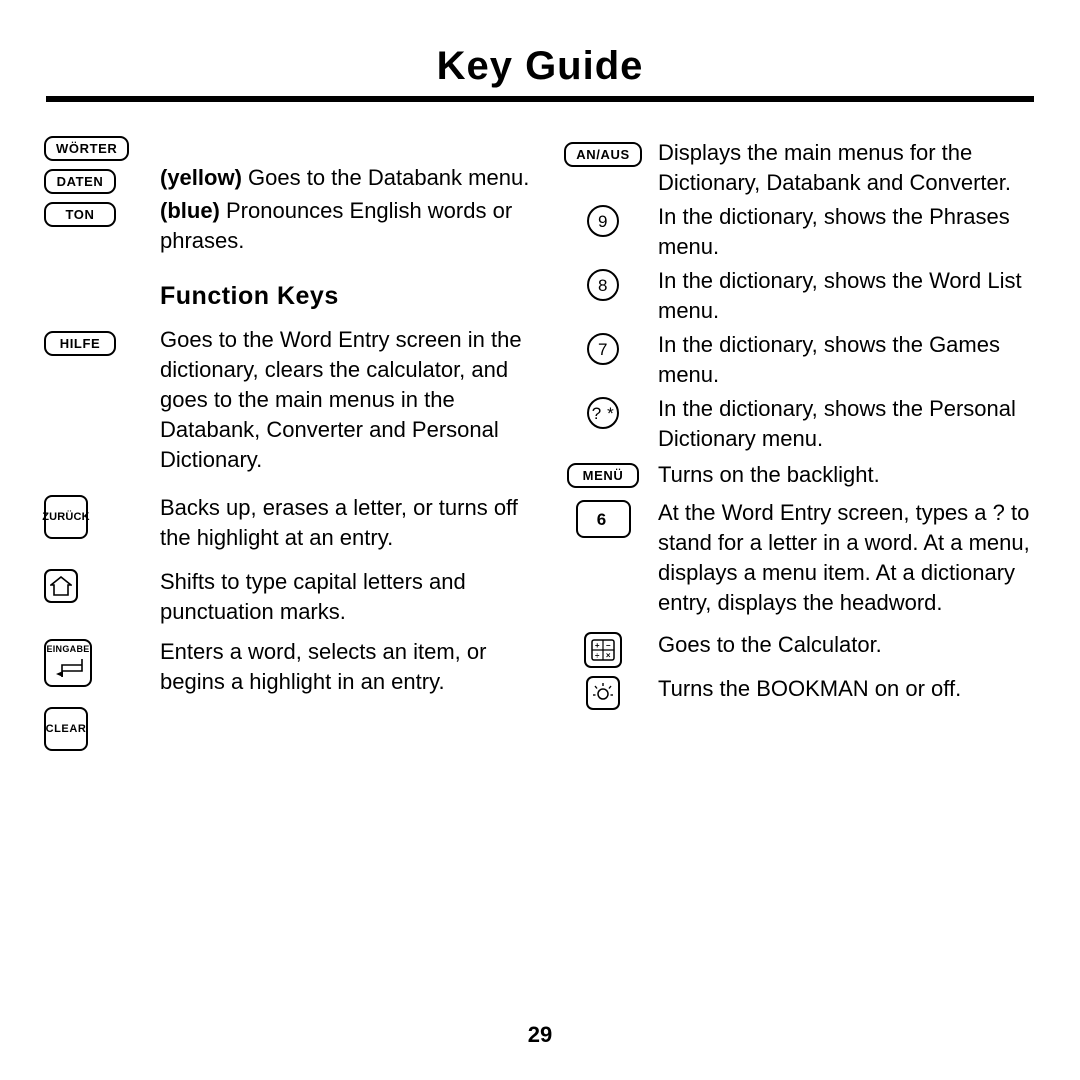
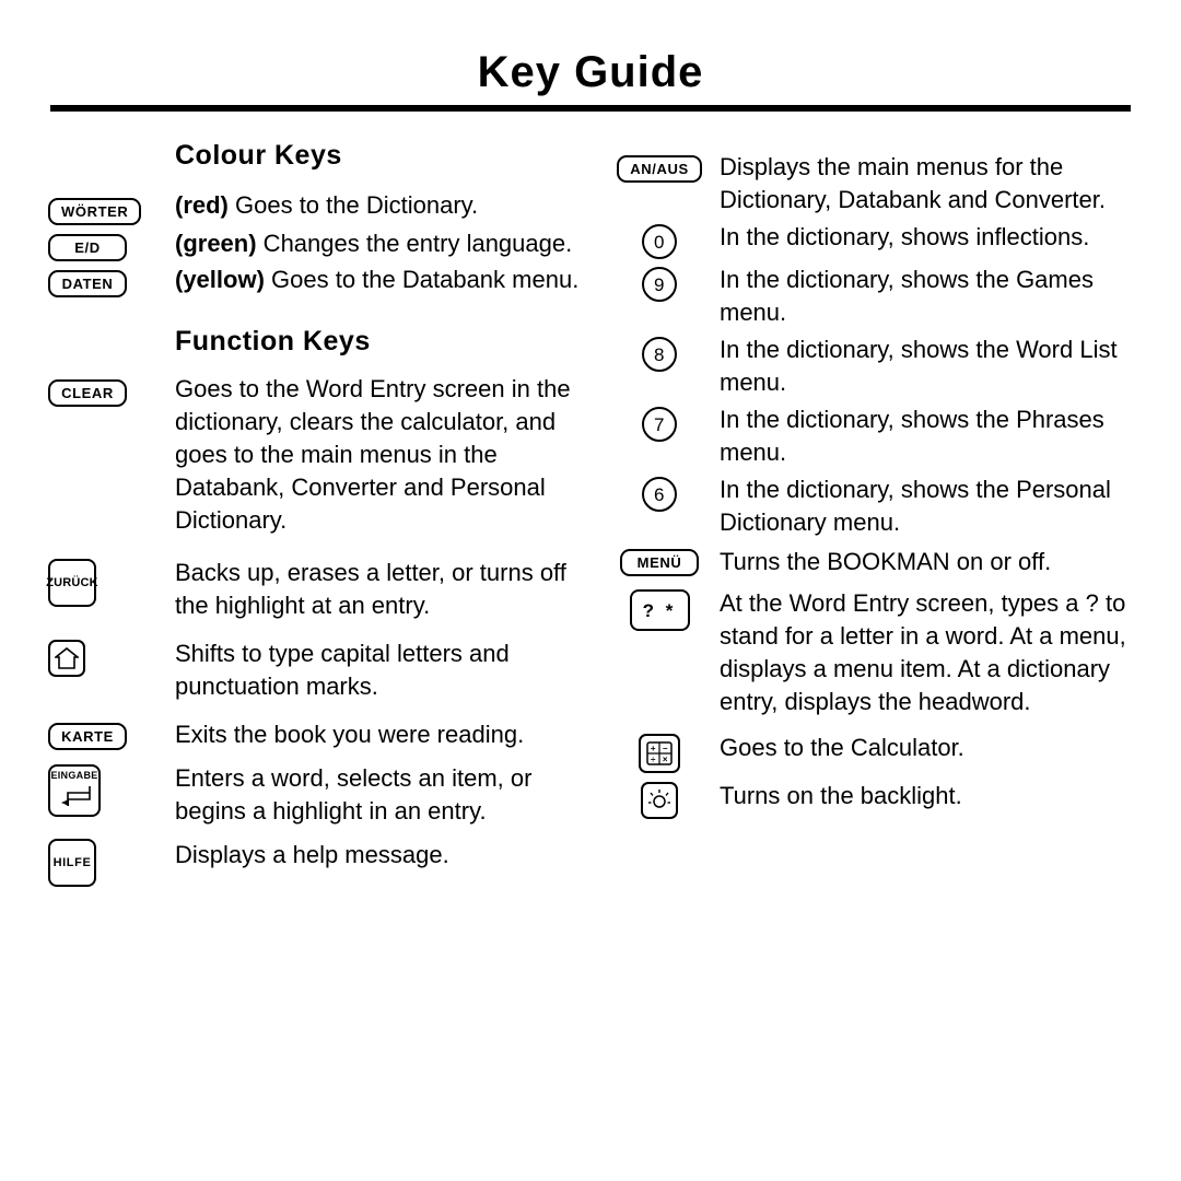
  Key Guide
+ Colour Keys
  WÖRTER
+ (red) Goes to the Dictionary.
+ E/D
+ (green) Changes the entry language.
  DATEN
  (yellow) Goes to the Databank menu.
- TON
- (blue) Pronounces English words or phrases.
  Function Keys
- HILFE
+ CLEAR
  Goes to the Word Entry screen in the dictionary, clears the calculator, and goes to the main menus in the Databank, Converter and Personal Dictionary.
  ZURÜCK
  Backs up, erases a letter, or turns off the highlight at an entry.
  Shifts to type capital letters and punctuation marks.
+ KARTE
+ Exits the book you were reading.
  EINGABE
  Enters a word, selects an item, or begins a highlight in an entry.
- CLEAR
+ HILFE
+ Displays a help message.
  AN/AUS
  Displays the main menus for the Dictionary, Databank and Converter.
+ 0
+ In the dictionary, shows inflections.
  9
- In the dictionary, shows the Phrases menu.
+ In the dictionary, shows the Games menu.
  8
  In the dictionary, shows the Word List menu.
  7
- In the dictionary, shows the Games menu.
+ In the dictionary, shows the Phrases menu.
- ? *
+ 6
  In the dictionary, shows the Personal Dictionary menu.
  MENÜ
- Turns on the backlight.
+ Turns the BOOKMAN on or off.
- 6
+ ? *
  At the Word Entry screen, types a ? to stand for a letter in a word. At a menu, displays a menu item. At a dictionary entry, displays the headword.
  +
  −
  ÷
  ×
  Goes to the Calculator.
- Turns the BOOKMAN on or off.
+ Turns on the backlight.
- 29
